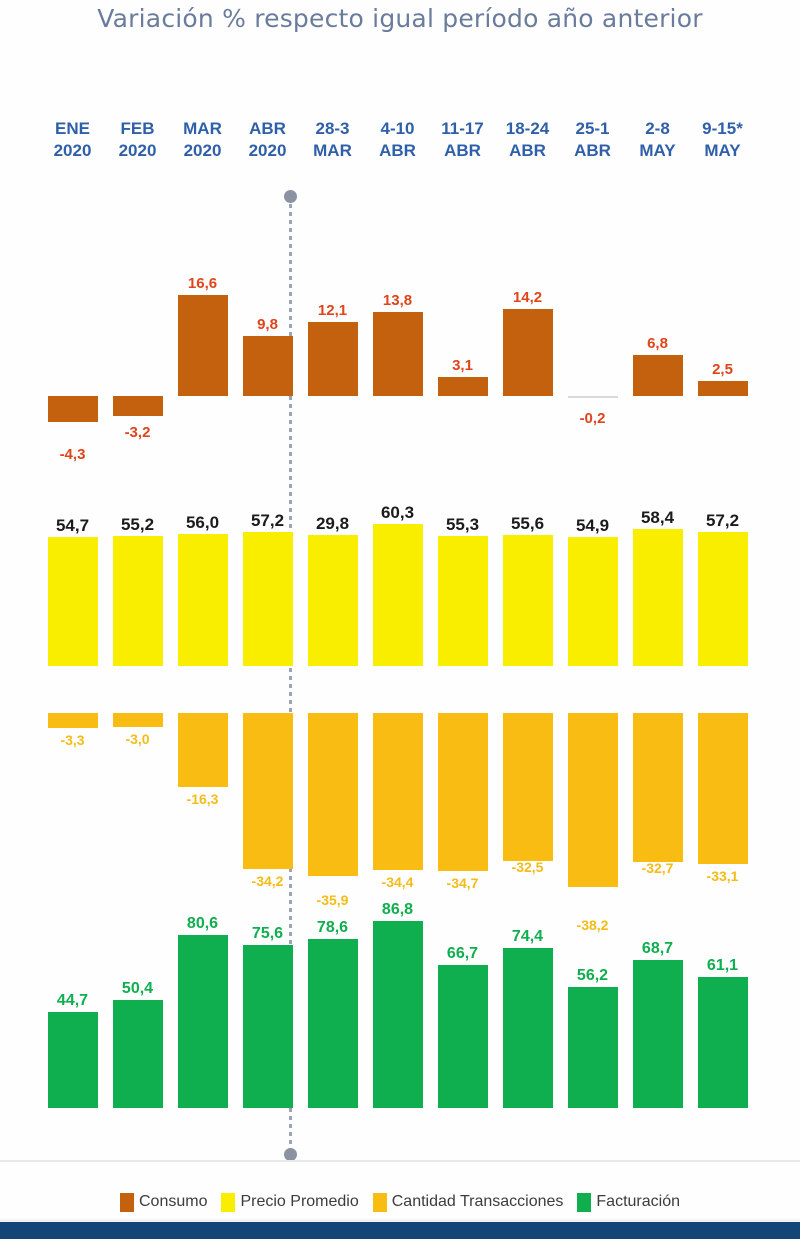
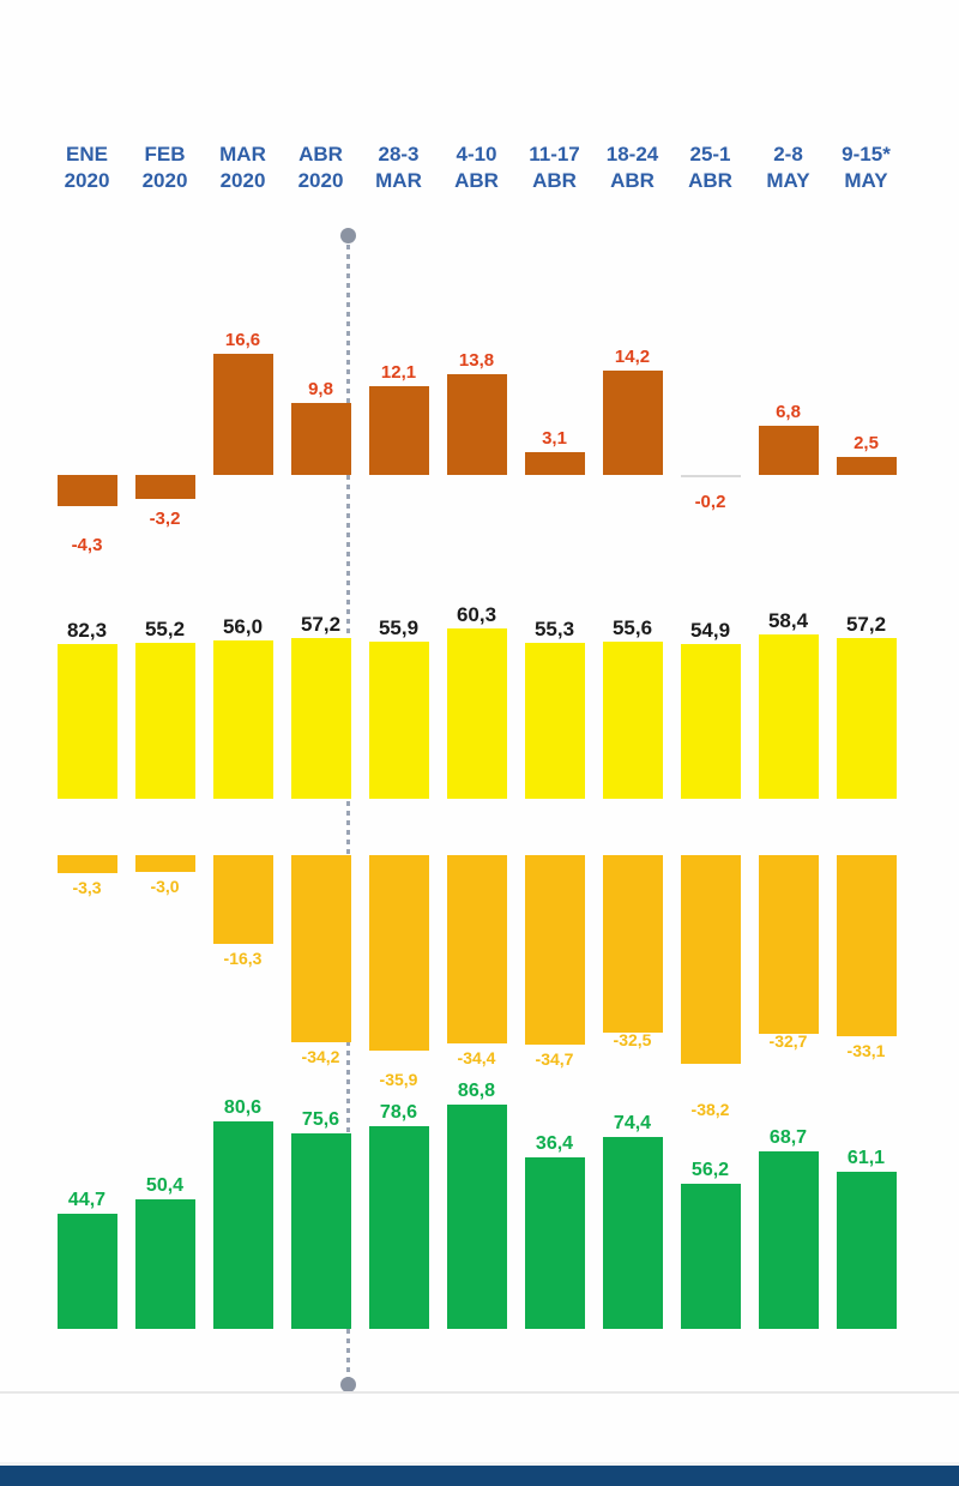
- Variación % respecto igual período año anterior
  ENE
  2020
  FEB
  2020
  MAR
  2020
  ABR
  2020
  28-3
  MAR
  4-10
  ABR
  11-17
  ABR
  18-24
  ABR
  25-1
  ABR
  2-8
  MAY
  9-15*
  MAY
  -4,3
  -3,2
  16,6
  9,8
  12,1
  13,8
  3,1
  14,2
  -0,2
  6,8
  2,5
- 54,7
+ 82,3
  55,2
  56,0
  57,2
- 29,8
+ 55,9
  60,3
  55,3
  55,6
  54,9
  58,4
  57,2
  -3,3
  -3,0
  -16,3
  -34,2
  -35,9
  -34,4
  -34,7
  -32,5
  -38,2
  -32,7
  -33,1
  44,7
  50,4
  80,6
  75,6
  78,6
  86,8
- 66,7
+ 36,4
  74,4
  56,2
  68,7
  61,1
- Consumo
- Precio Promedio
- Cantidad Transacciones
- Facturación
